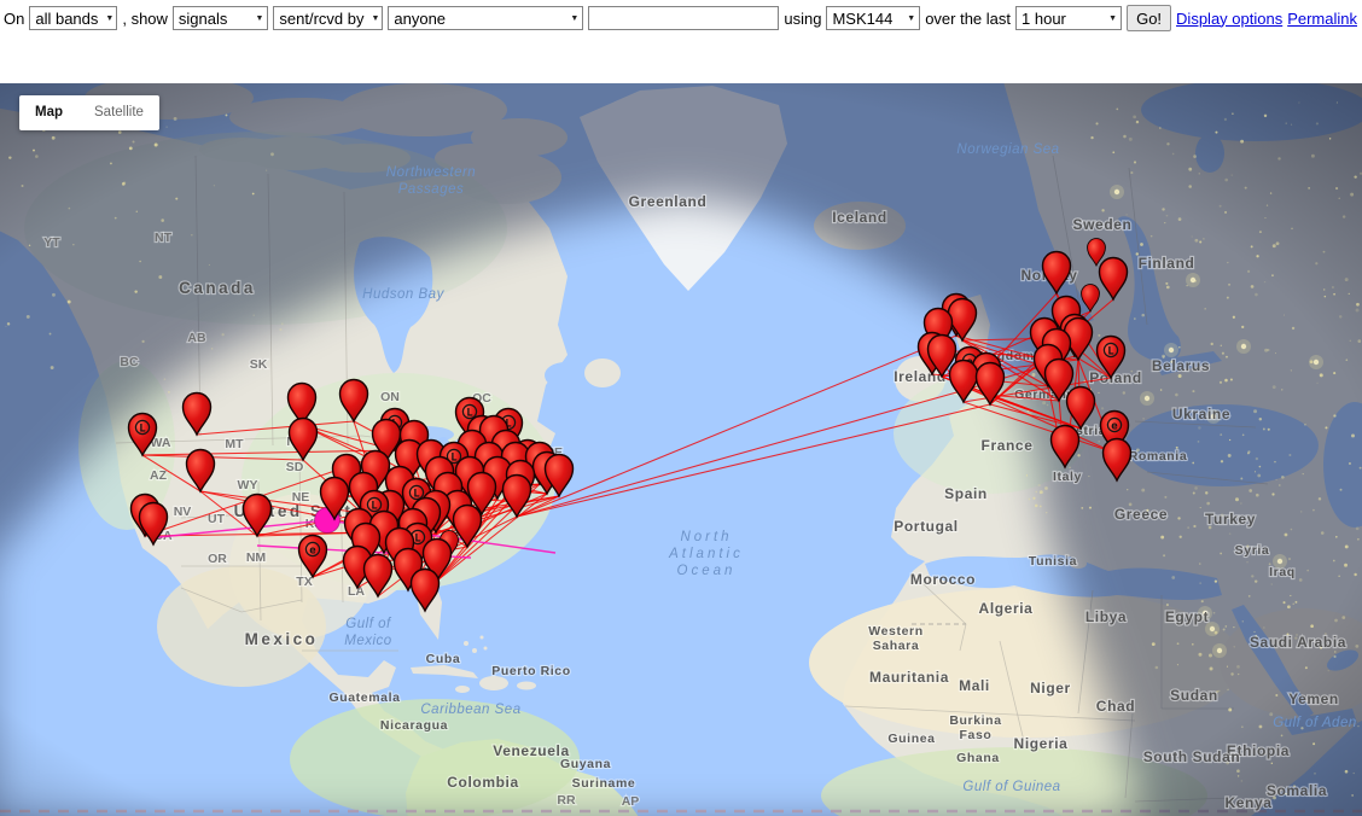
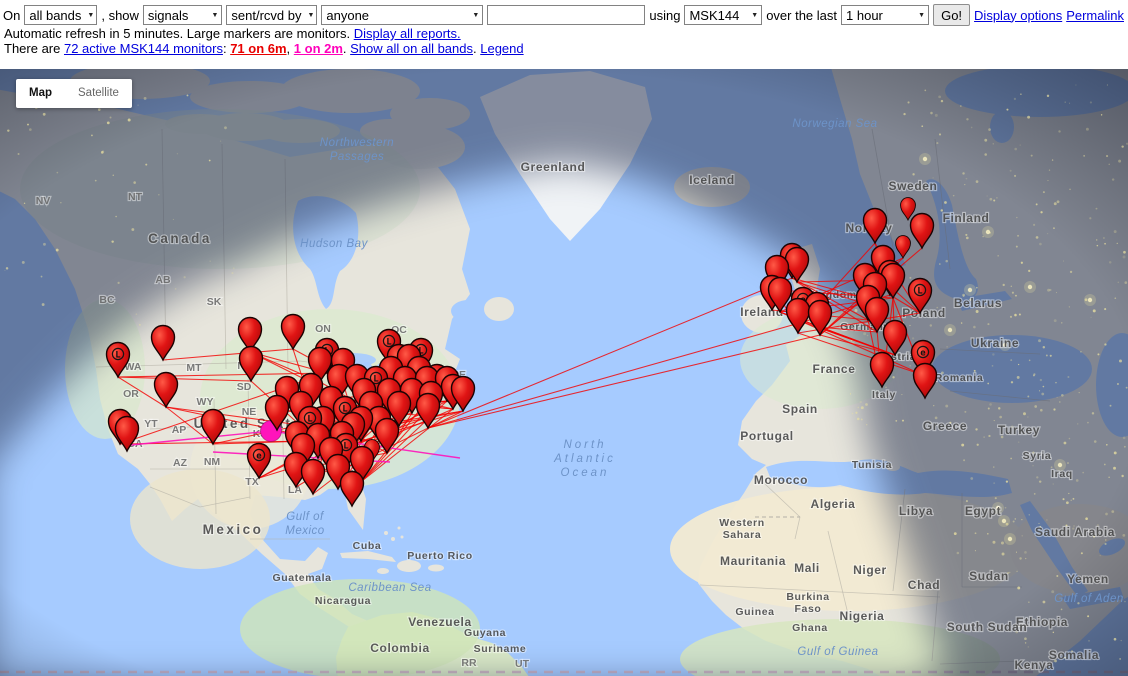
  On
  all bands
  , show
  signals
  sent/rcvd by
  anyone
  using
  MSK144
  over the last
  1 hour
  Go!
  Display options
  Permalink
+ Automatic refresh in 5 minutes. Large markers are monitors. Display all reports.
+ There are 72 active MSK144 monitors: 71 on 6m, 1 on 2m. Show all on all bands. Legend
  Map
  Satellite
  Canada
  Mexico
  Greenland
  Iceland
  Sweden
  Finland
  Irelan
  France
  Poand
  Belarus
  Ukraine
  Romania
  Italy
  Spain
  Portugal
  Greece
  Turkey
  Syria
  Iraq
  Morocco
  Tunisia
  Algeria
  Libya
  Egypt
  Western Sahara
  Mauritania
  Mali
  Niger
  Chad
  Sudan
  Saudi Arabia
  Yemen
  Ethiopia
  South Sudan
  Somalia
  Kenya
  Nigeria
  Burkina Faso
  Ghana
  Guinea
  Cuba
  Puerto Rico
  Guatemala
  Nicaragua
  Venezuela
  Guyana
  Suriname
  Colombia
- YT
+ NV
  NT
  BC
  AB
  SK
  ON
  QC
  WA
- AZ
+ OR
  MT
  SD
  WY
  NE
- NV
+ YT
- UT
+ AP
- OR
+ AZ
  NM
  TX
  LA
  RR
- AP
+ UT
  Norwegian Sea
  Northwestern Passages
  Hudson Bay
  North Atlantic Ocean
  Gulf of Mexico
  Caribbean Sea
  Gulf of Guinea
  Gulf of Aden
  L
  L
  L
  e
  L
  L
  L
  L
  L
  e
